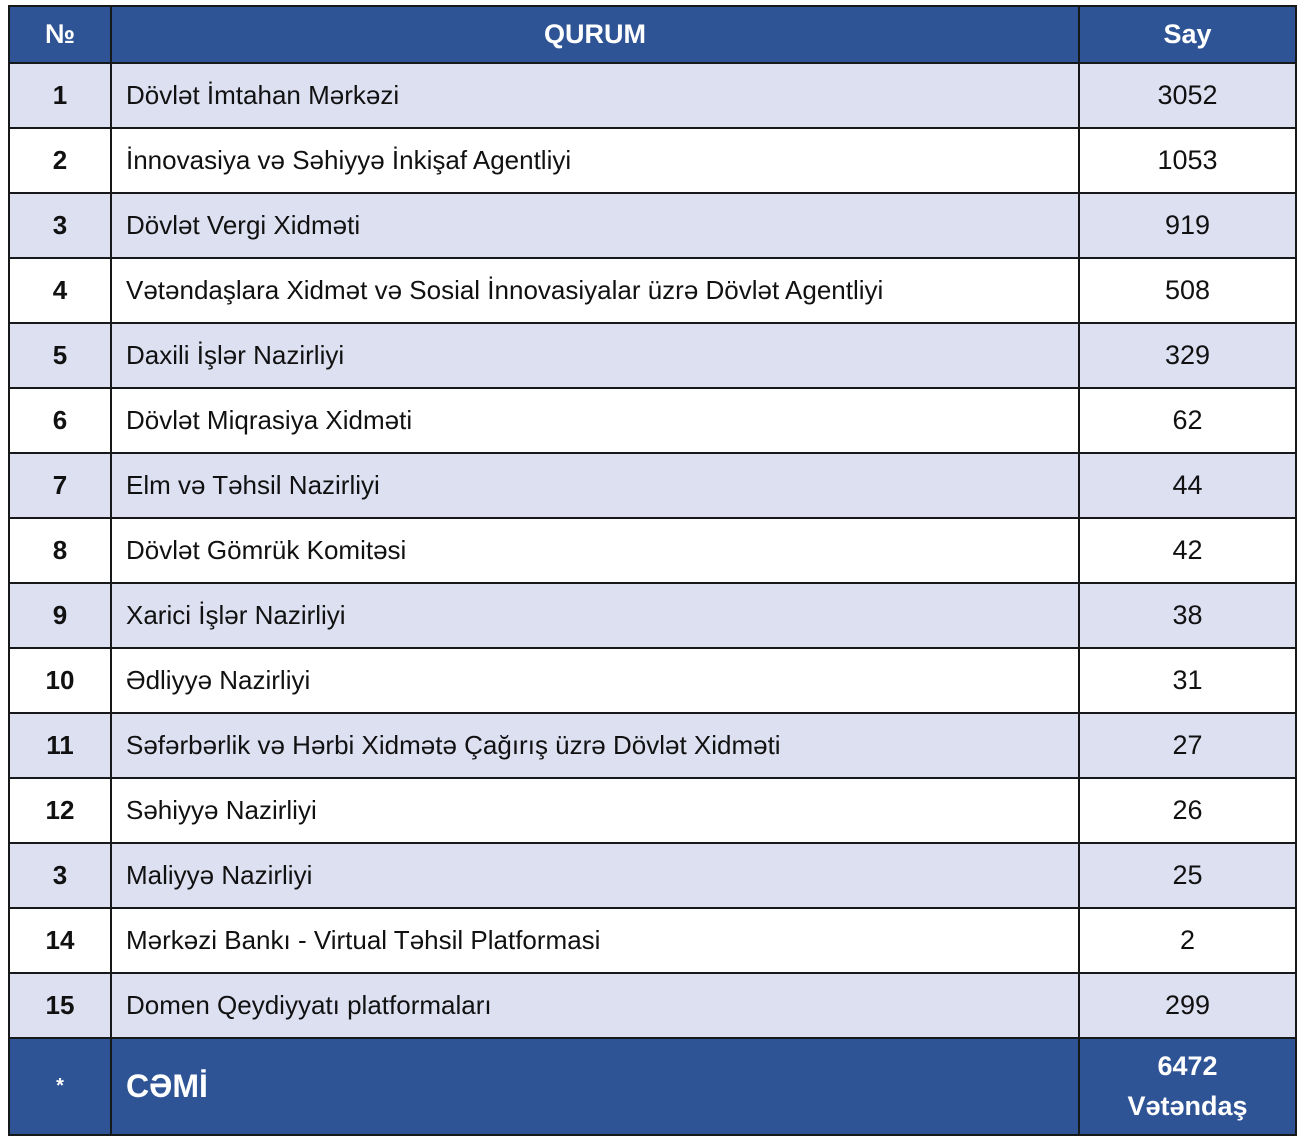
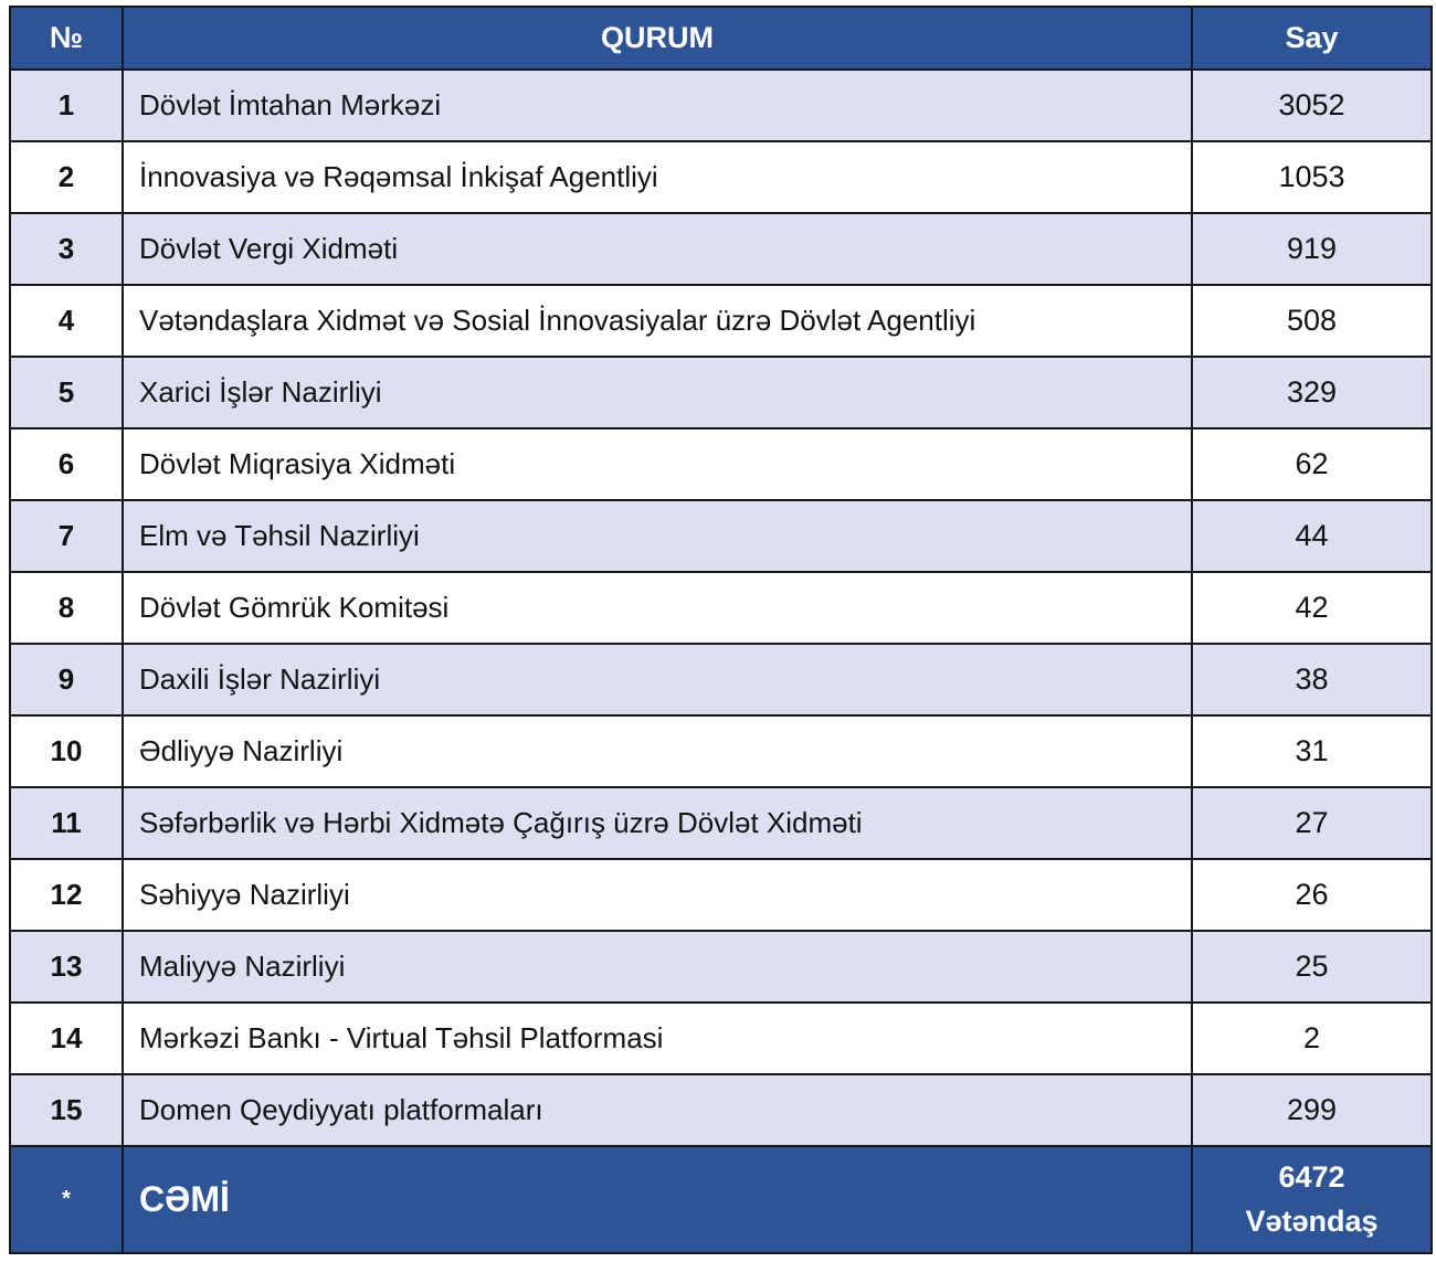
  №	QURUM	Say
  1	Dövlət İmtahan Mərkəzi	3052
- 2	İnnovasiya və Səhiyyə İnkişaf Agentliyi	1053
+ 2	İnnovasiya və Rəqəmsal İnkişaf Agentliyi	1053
  3	Dövlət Vergi Xidməti	919
  4	Vətəndaşlara Xidmət və Sosial İnnovasiyalar üzrə Dövlət Agentliyi	508
- 5	Daxili İşlər Nazirliyi	329
+ 5	Xarici İşlər Nazirliyi	329
  6	Dövlət Miqrasiya Xidməti	62
  7	Elm və Təhsil Nazirliyi	44
  8	Dövlət Gömrük Komitəsi	42
- 9	Xarici İşlər Nazirliyi	38
+ 9	Daxili İşlər Nazirliyi	38
  10	Ədliyyə Nazirliyi	31
  11	Səfərbərlik və Hərbi Xidmətə Çağırış üzrə Dövlət Xidməti	27
  12	Səhiyyə Nazirliyi	26
- 3	Maliyyə Nazirliyi	25
+ 13	Maliyyə Nazirliyi	25
  14	Mərkəzi Bankı - Virtual Təhsil Platformasi	2
  15	Domen Qeydiyyatı platformaları	299
  *	CƏMİ	6472 Vətəndaş
